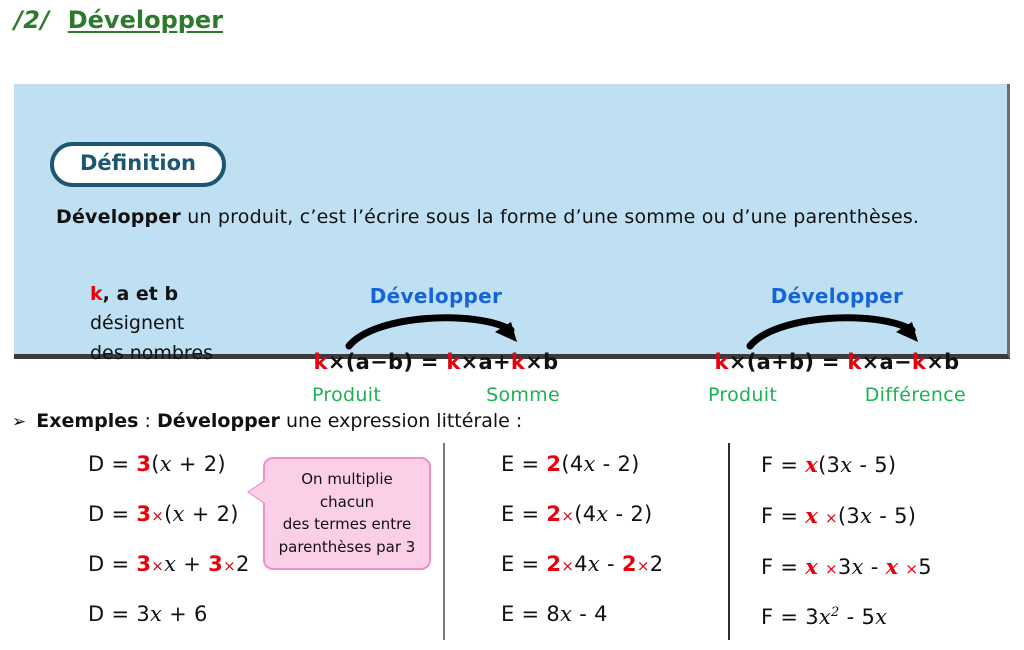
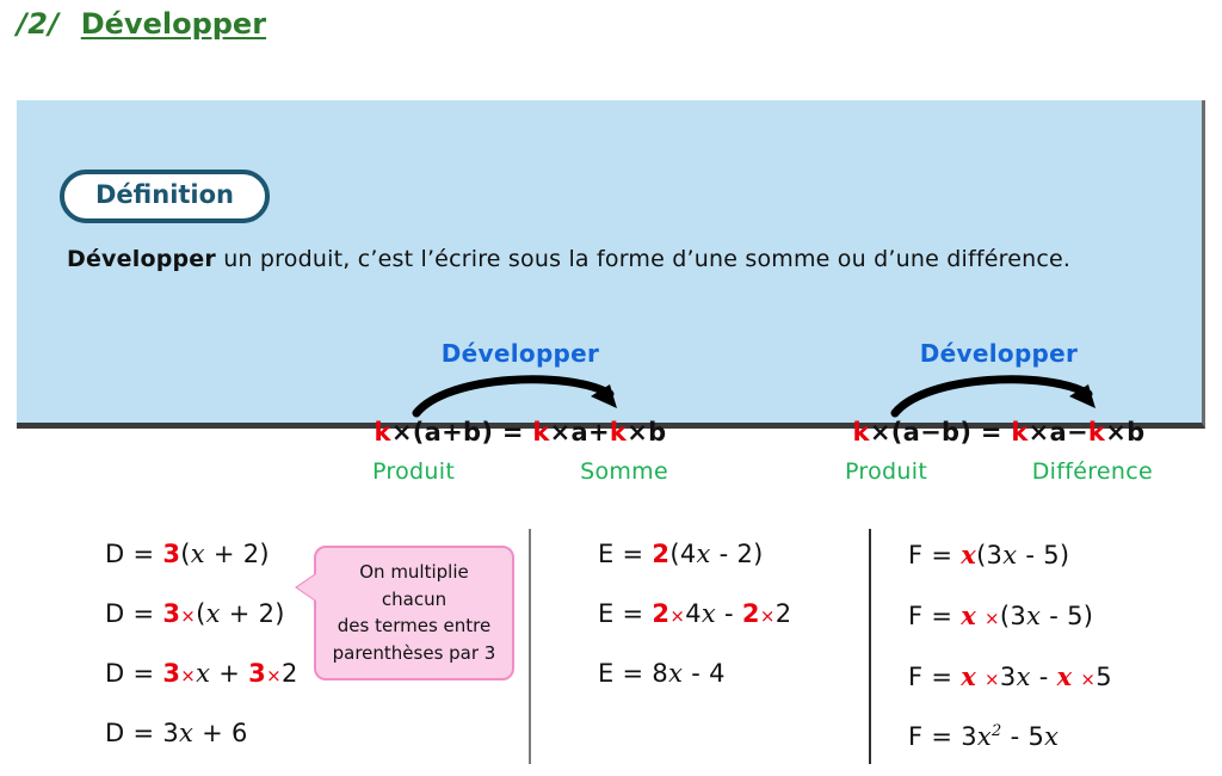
  /2/
  Développer
  Définition
- Développer un produit, c’est l’écrire sous la forme d’une somme ou d’une parenthèses.
+ Développer un produit, c’est l’écrire sous la forme d’une somme ou d’une différence.
- k, a et b
- désignent
- des nombres
  Développer
- k×(a−b) = k×a+k×b
+ k×(a+b) = k×a+k×b
  Produit
  Somme
  Développer
- k×(a+b) = k×a−k×b
+ k×(a−b) = k×a−k×b
  Produit
  Différence
- ➢ Exemples : Développer une expression littérale :
  D = 3(x + 2)
  D = 3×(x + 2)
  D = 3×x + 3×2
  D = 3x + 6
  E = 2(4x - 2)
- E = 2×(4x - 2)
  E = 2×4x - 2×2
  E = 8x - 4
  F = x(3x - 5)
  F = x ×(3x - 5)
  F = x ×3x - x ×5
  F = 3x2 - 5x
  On multiplie chacun
  des termes entre
  parenthèses par 3
